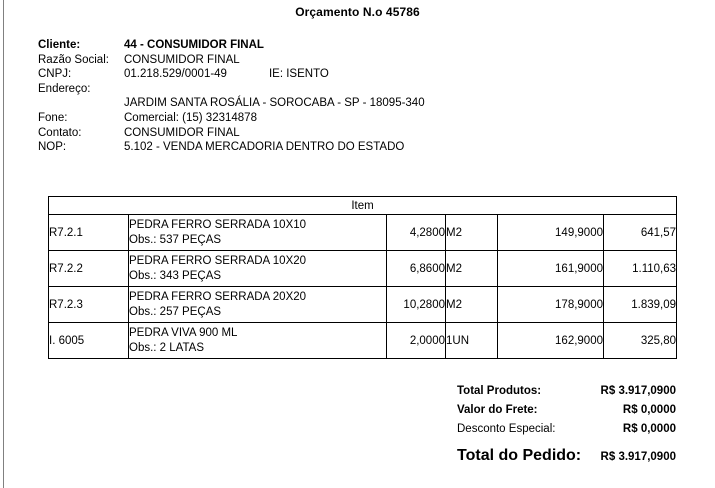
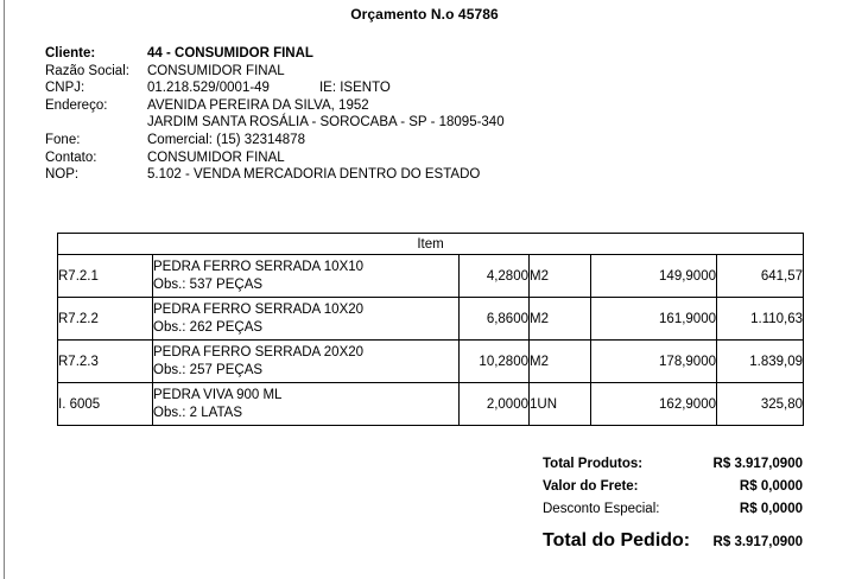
  Orçamento N.o 45786
  Cliente:
  44 - CONSUMIDOR FINAL
  Razão Social:
  CONSUMIDOR FINAL
  CNPJ:
  01.218.529/0001-49 IE: ISENTO
  Endereço:
+ AVENIDA PEREIRA DA SILVA, 1952
  JARDIM SANTA ROSÁLIA - SOROCABA - SP - 18095-340
  Fone:
  Comercial: (15) 32314878
  Contato:
  CONSUMIDOR FINAL
  NOP:
  5.102 - VENDA MERCADORIA DENTRO DO ESTADO
  Item
  R7.2.1	PEDRA FERRO SERRADA 10X10 Obs.: 537 PEÇAS	4,2800	M2	149,9000	641,57
- R7.2.2	PEDRA FERRO SERRADA 10X20 Obs.: 343 PEÇAS	6,8600	M2	161,9000	1.110,63
+ R7.2.2	PEDRA FERRO SERRADA 10X20 Obs.: 262 PEÇAS	6,8600	M2	161,9000	1.110,63
  R7.2.3	PEDRA FERRO SERRADA 20X20 Obs.: 257 PEÇAS	10,2800	M2	178,9000	1.839,09
  I. 6005	PEDRA VIVA 900 ML Obs.: 2 LATAS	2,0000	1UN	162,9000	325,80
  Total Produtos:
  R$ 3.917,0900
  Valor do Frete:
  R$ 0,0000
  Desconto Especial:
  R$ 0,0000
  Total do Pedido:
  R$ 3.917,0900
